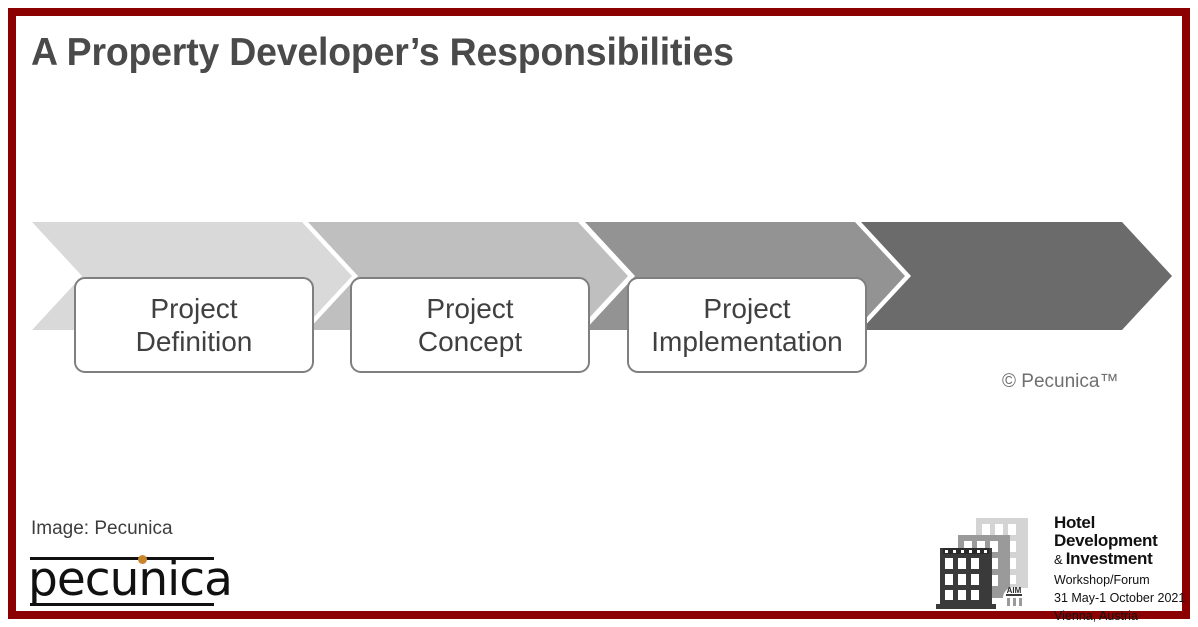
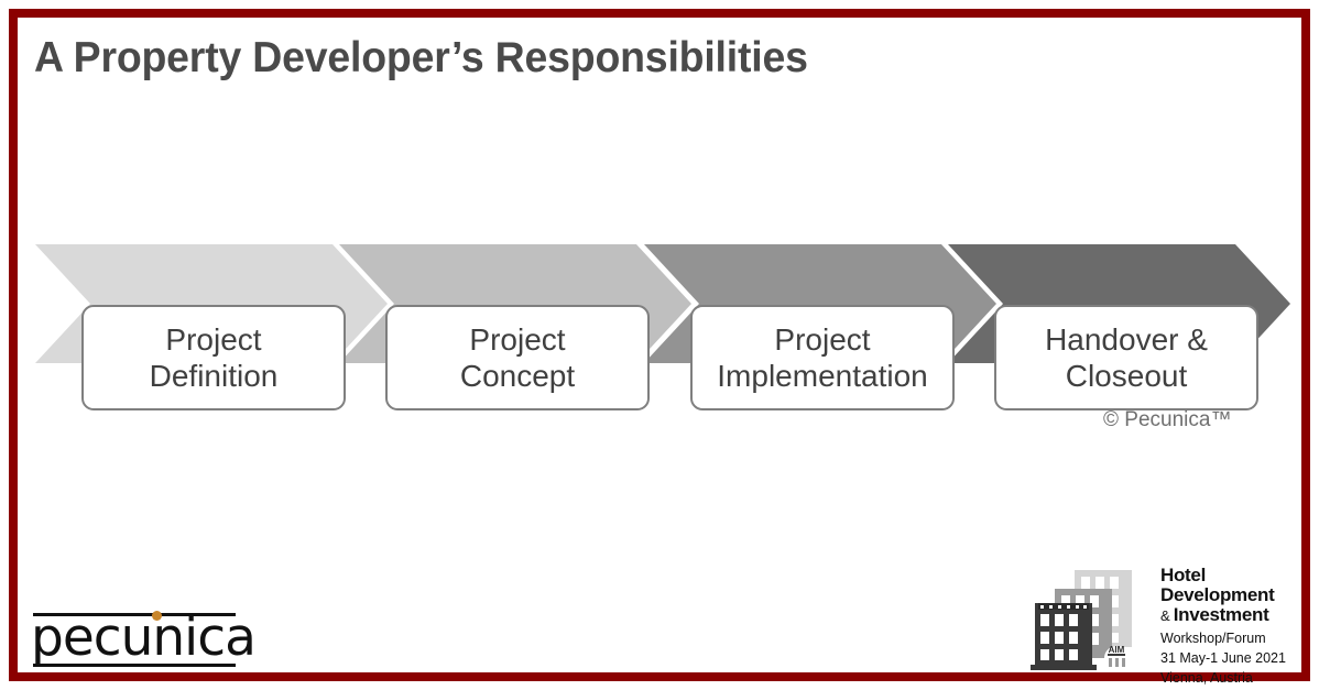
  A Property Developer’s Responsibilities
  Project
  Definition
  Project
  Concept
  Project
  Implementation
+ Handover &
+ Closeout
  © Pecunica™
- Image: Pecunica
  pecunica
  AIM
  Hotel
  Development
  & Investment
  Workshop/Forum
- 31 May-1 October 2021
+ 31 May-1 June 2021
  Vienna, Austria
